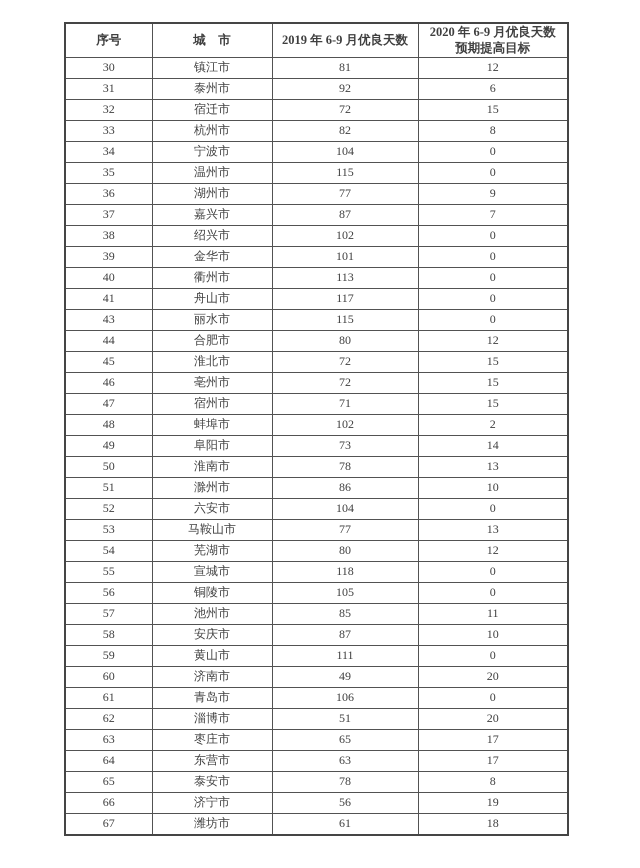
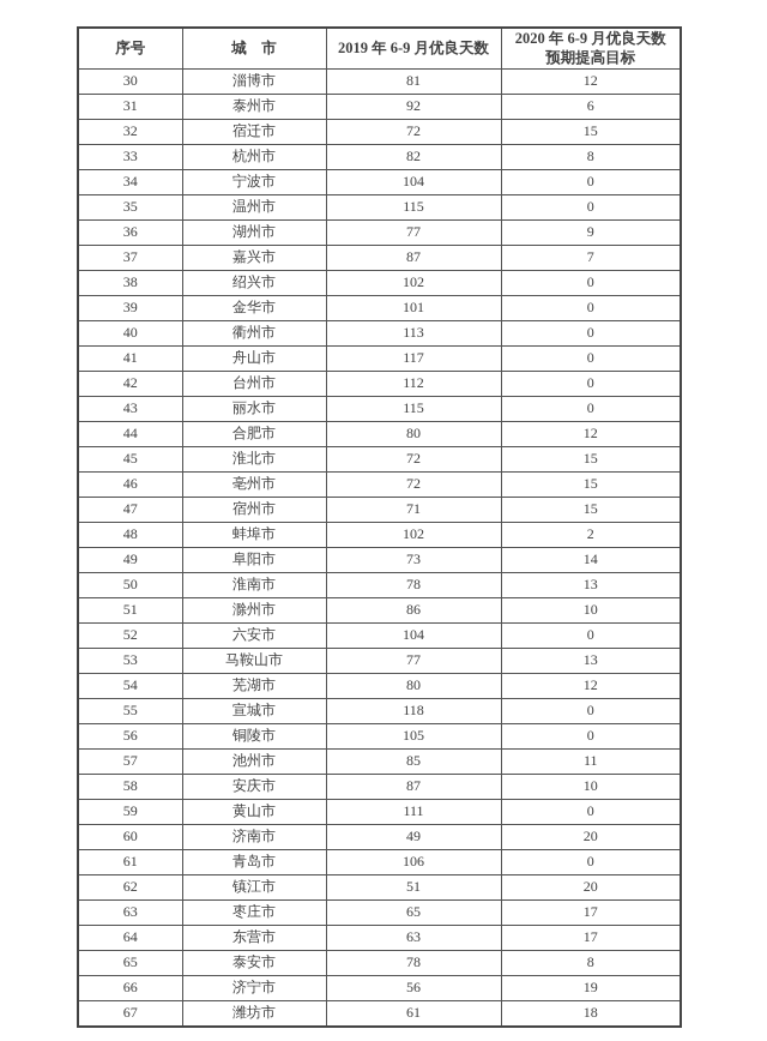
  序号	城 市	2019 年 6-9 月优良天数	2020 年 6-9 月优良天数 预期提高目标
- 30	镇江市	81	12
+ 30	淄博市	81	12
  31	泰州市	92	6
  32	宿迁市	72	15
  33	杭州市	82	8
  34	宁波市	104	0
  35	温州市	115	0
  36	湖州市	77	9
  37	嘉兴市	87	7
  38	绍兴市	102	0
  39	金华市	101	0
  40	衢州市	113	0
  41	舟山市	117	0
+ 42	台州市	112	0
  43	丽水市	115	0
  44	合肥市	80	12
  45	淮北市	72	15
  46	亳州市	72	15
  47	宿州市	71	15
  48	蚌埠市	102	2
  49	阜阳市	73	14
  50	淮南市	78	13
  51	滁州市	86	10
  52	六安市	104	0
  53	马鞍山市	77	13
  54	芜湖市	80	12
  55	宣城市	118	0
  56	铜陵市	105	0
  57	池州市	85	11
  58	安庆市	87	10
  59	黄山市	111	0
  60	济南市	49	20
  61	青岛市	106	0
- 62	淄博市	51	20
+ 62	镇江市	51	20
  63	枣庄市	65	17
  64	东营市	63	17
  65	泰安市	78	8
  66	济宁市	56	19
  67	潍坊市	61	18
